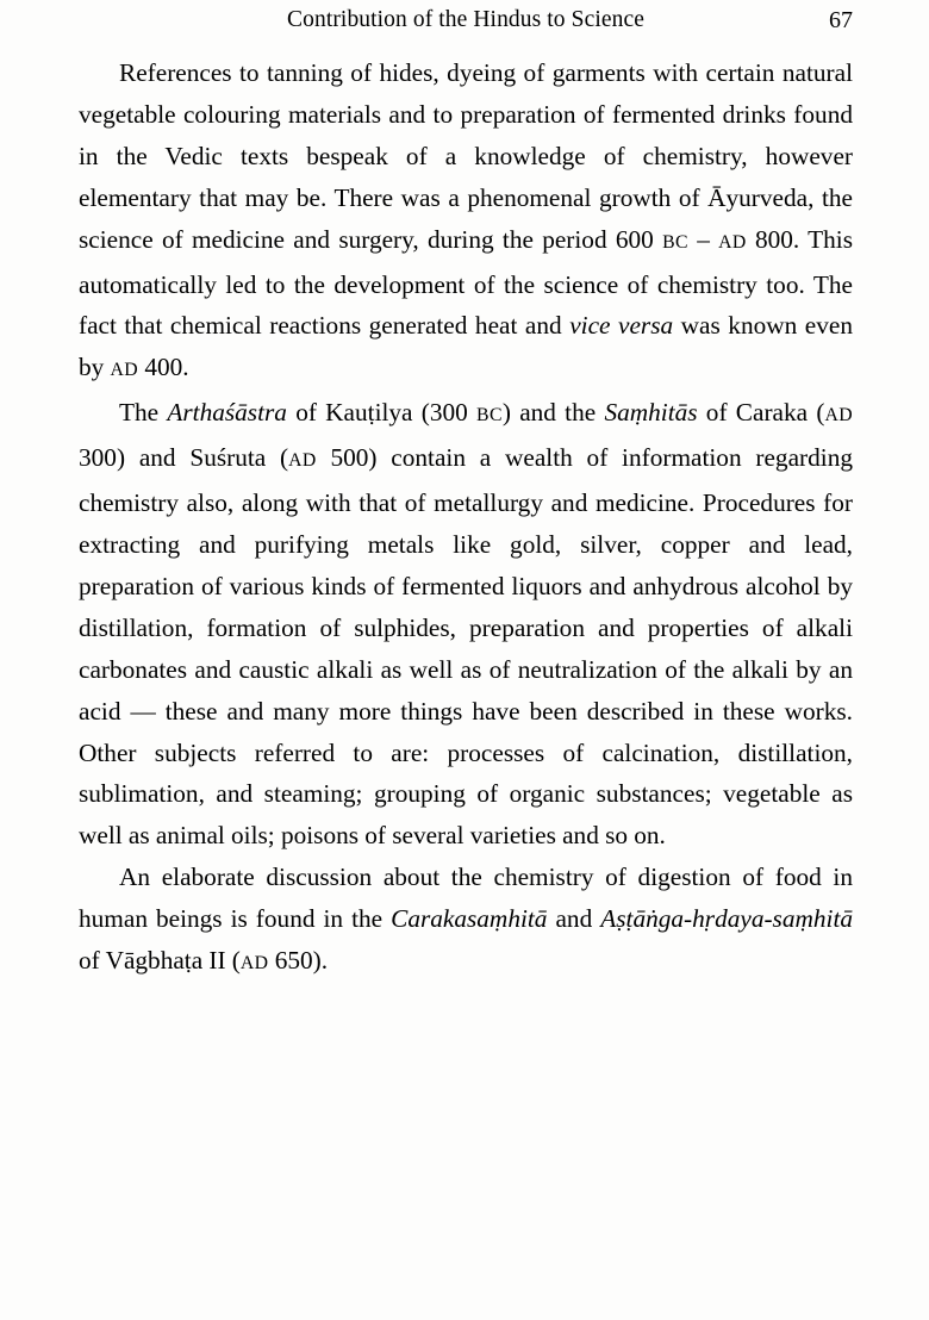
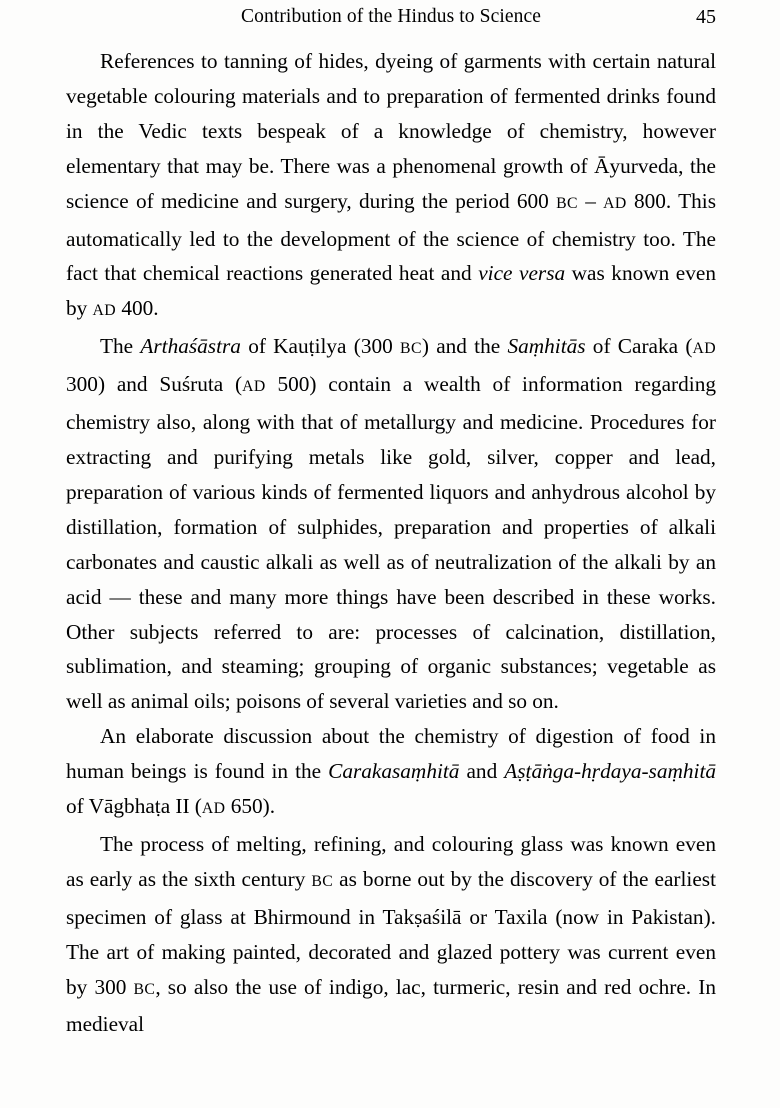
  Contribution of the Hindus to Science
- 67
+ 45
  References to tanning of hides, dyeing of garments with certain natural vegetable colouring materials and to preparation of fermented drinks found in the Vedic texts bespeak of a knowledge of chemistry, however elementary that may be. There was a phenomenal growth of Āyurveda, the science of medicine and surgery, during the period 600 BC – AD 800. This automatically led to the development of the science of chemistry too. The fact that chemical reactions generated heat and vice versa was known even by AD 400.
  The Arthaśāstra of Kauṭilya (300 BC) and the Saṃhitās of Caraka (AD 300) and Suśruta (AD 500) contain a wealth of information regarding chemistry also, along with that of metallurgy and medicine. Procedures for extracting and purifying metals like gold, silver, copper and lead, preparation of various kinds of fermented liquors and anhydrous alcohol by distillation, formation of sulphides, preparation and properties of alkali carbonates and caustic alkali as well as of neutralization of the alkali by an acid — these and many more things have been described in these works. Other subjects referred to are: processes of calcination, distillation, sublimation, and steaming; grouping of organic substances; vegetable as well as animal oils; poisons of several varieties and so on.
  An elaborate discussion about the chemistry of digestion of food in human beings is found in the Carakasaṃhitā and Aṣṭāṅga-hṛdaya-saṃhitā of Vāgbhaṭa II (AD 650).
+ The process of melting, refining, and colouring glass was known even as early as the sixth century BC as borne out by the discovery of the earliest specimen of glass at Bhirmound in Takṣaśilā or Taxila (now in Pakistan). The art of making painted, decorated and glazed pottery was current even by 300 BC, so also the use of indigo, lac, turmeric, resin and red ochre. In medieval
